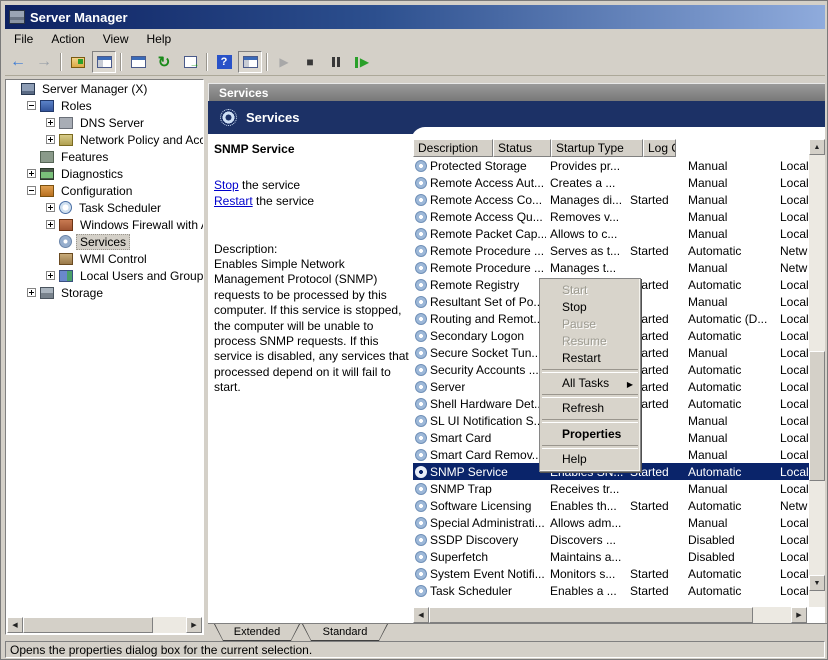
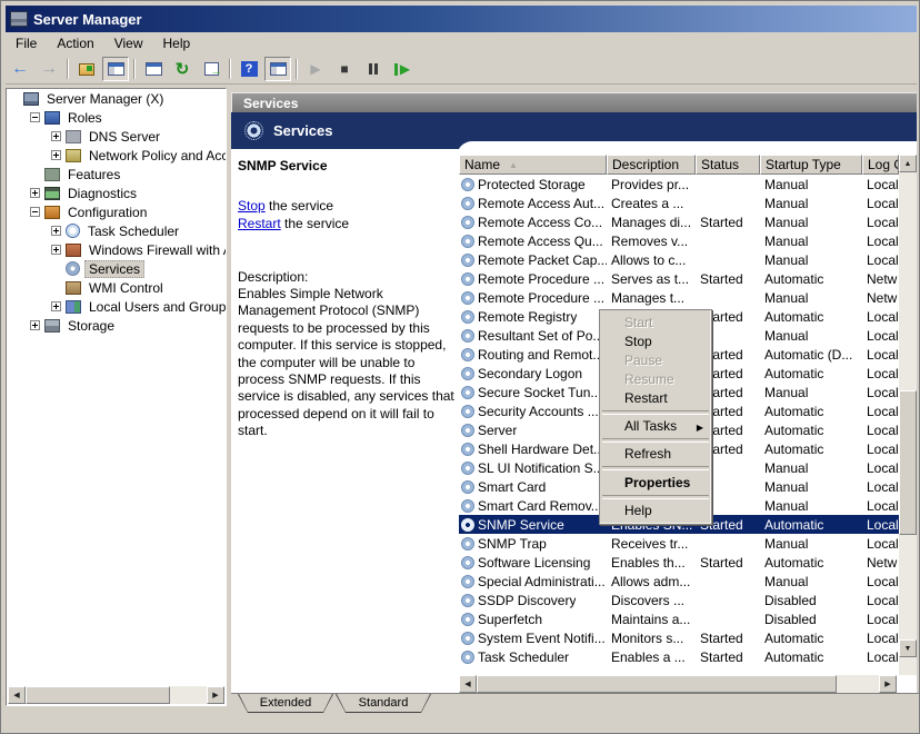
  Server Manager
  File
  Action
  View
  Help
  ←
  →
  ↻
  ?
  ▶
  ■
  ▶
  Server Manager (X)
  Roles
  DNS Server
  Network Policy and Acc
  Features
  Diagnostics
  Configuration
  Task Scheduler
  Windows Firewall with
  Services
  WMI Control
  Local Users and Group
  Storage
  Services
  Services
  SNMP Service
  Stop the service
  Restart the service
  Description:
  Enables Simple Network Management Protocol (SNMP) requests to be processed by this computer. If this service is stopped, the computer will be unable to process SNMP requests. If this service is disabled, any services that processed depend on it will fail to start.
+ Name
+ ▲
  Description
  Status
  Startup Type
  Log
  Protected Storage
  Provides pr...
  Manual
  Local
  Remote Access Aut...
  Creates a ...
  Manual
  Local
  Remote Access Co...
  Manages di...
  Started
  Manual
  Local
  Remote Access Qu...
  Removes v...
  Manual
  Local
  Remote Packet Cap...
  Allows to c...
  Manual
  Local
  Remote Procedure ...
  Serves as t...
  Started
  Automatic
  Netw
  Remote Procedure ...
  Manages t...
  Manual
  Netw
  Remote Registry
  arted
  Automatic
  Local
  Resultant Set of Po.
  Manual
  Local
  Routing and Remot.
  arted
  Automatic (D...
  Local
  Secondary Logon
  arted
  Automatic
  Local
  Secure Socket Tun..
  arted
  Manual
  Local
  Security Accounts ...
  arted
  Automatic
  Local
  Server
  arted
  Automatic
  Local
  Shell Hardware Det.
  arted
  Automatic
  Local
  SL UI Notification S.
  Manual
  Local
  Smart Card
  Manual
  Local
  Smart Card Remov..
  Manual
  Local
  SNMP Service
  arted
  Automatic
  Local
  SNMP Trap
  Receives tr...
  Manual
  Local
  Software Licensing
  Enables th...
  Started
  Automatic
  Netw
  Special Administrati...
  Allows adm...
  Manual
  Local
  SSDP Discovery
  Discovers ...
  Disabled
  Local
  Superfetch
  Maintains a...
  Disabled
  Local
  System Event Notifi...
  Monitors s...
  Started
  Automatic
  Local
  Task Scheduler
  Enables a ...
  Started
  Automatic
  Local
  Extended
  Standard
  Start
  Stop
  Pause
  Resume
  Restart
  All Tasks
  ▶
  Refresh
  Properties
  Help
- Opens the properties dialog box for the current selection.
